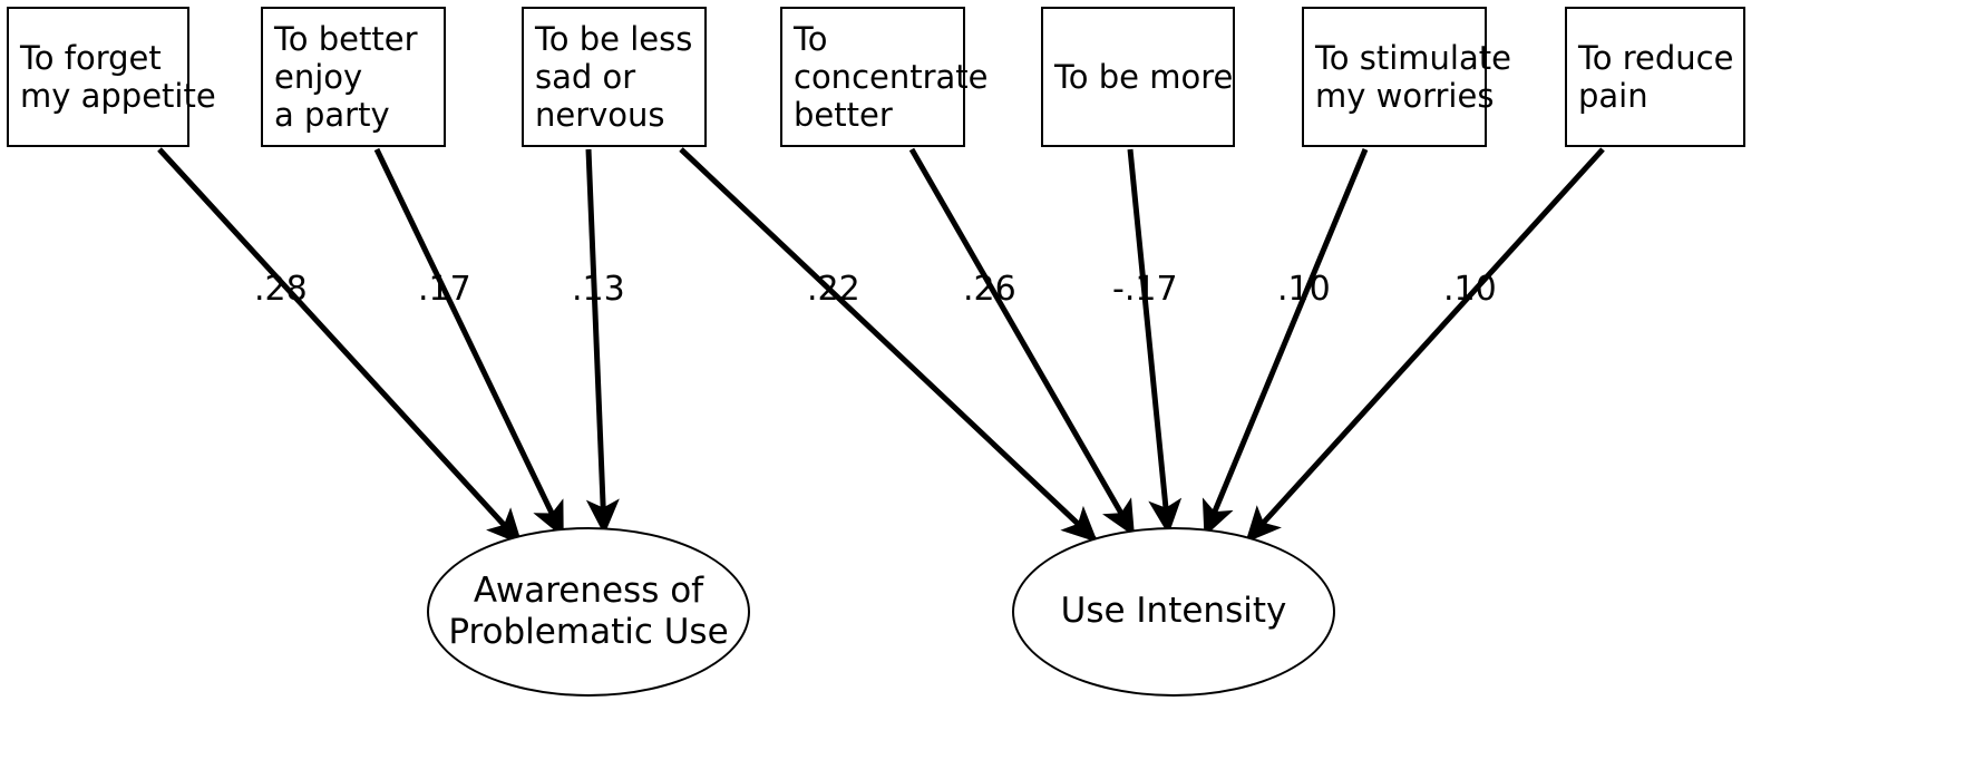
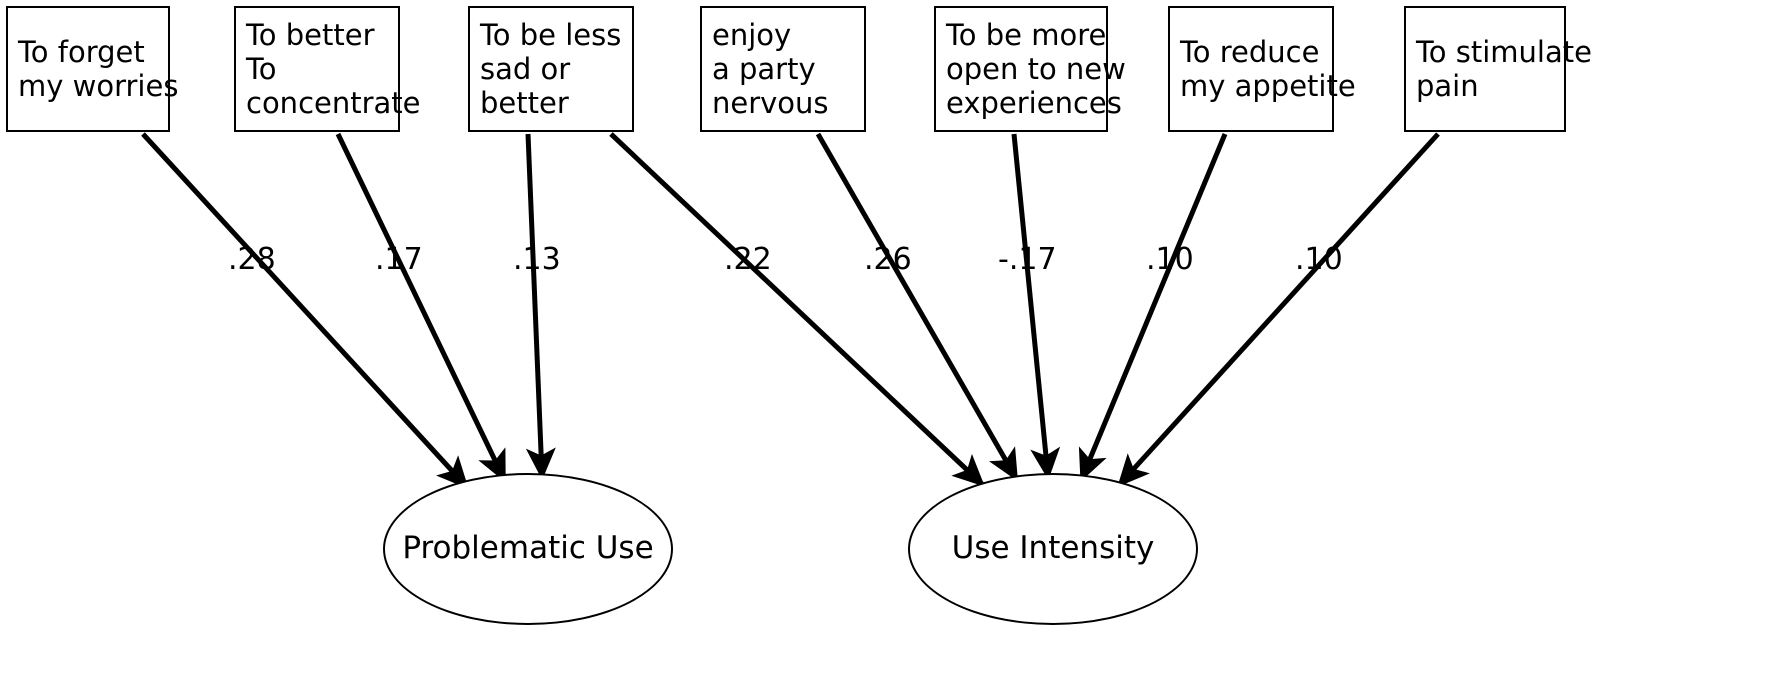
  To forget
- my appetite
+ my worries
  To better
- enjoy
+ To
- a party
+ concentrate
  To be less
  sad or
- nervous
+ better
- To
+ enjoy
- concentrate
+ a party
- better
+ nervous
  To be more
+ open to new
+ experiences
- To stimulate
+ To reduce
- my worries
+ my appetite
- To reduce
+ To stimulate
  pain
- Awareness of
  Problematic Use
  Use Intensity
  .28
  .17
  .13
  .22
  .26
  -.17
  .10
  .10
